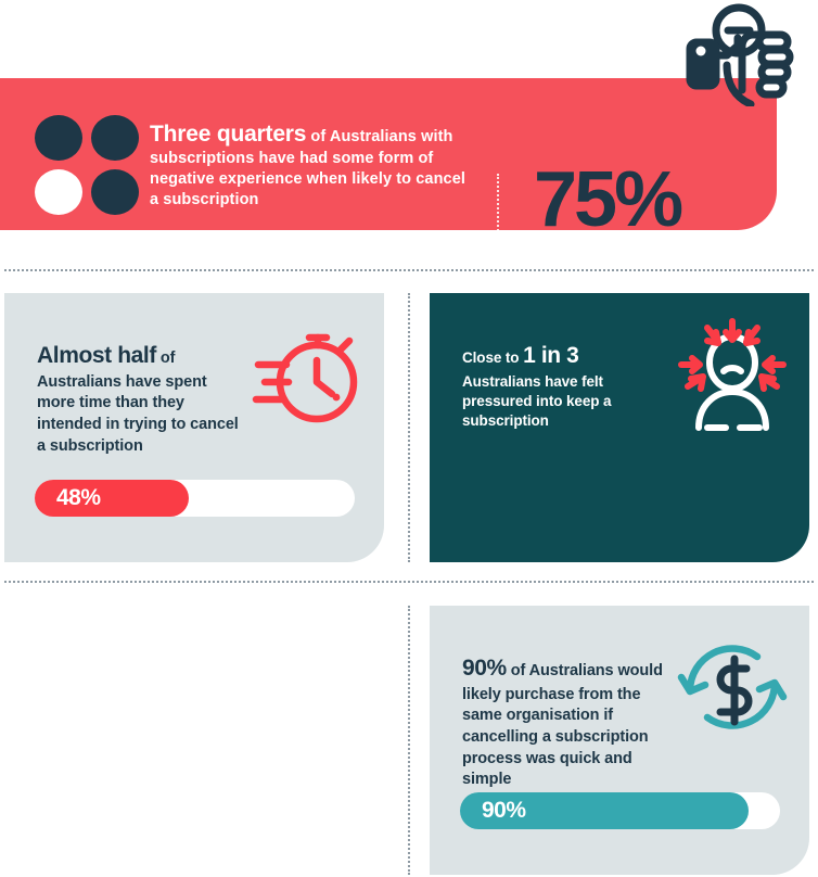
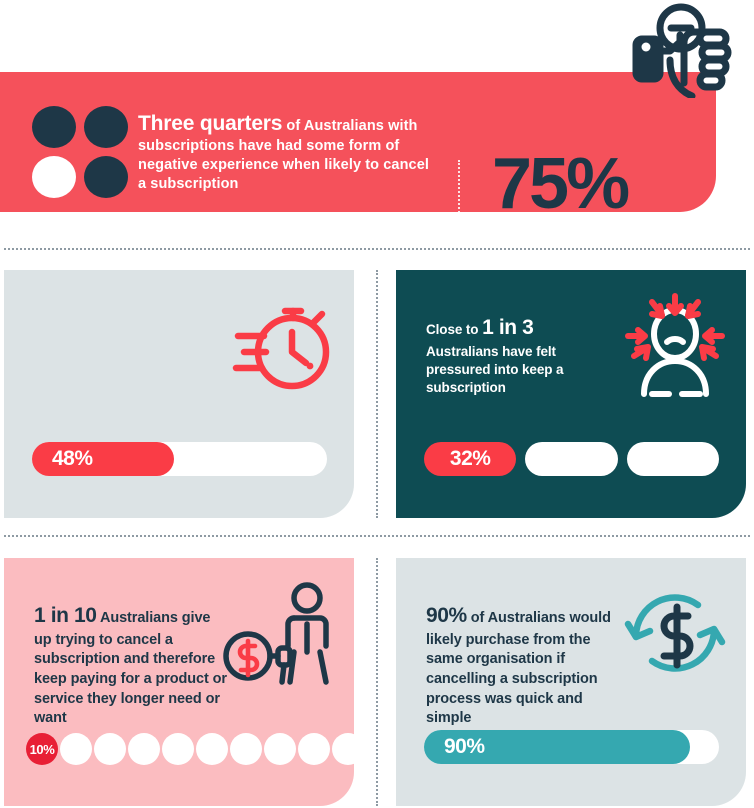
  Three quarters of Australians with subscriptions have had some form of negative experience when likely to cancel a subscription
  75%
- Almost half of Australians have spent more time than they intended in trying to cancel a subscription
  48%
  Close to 1 in 3
  Australians have felt pressured into keep a subscription
+ 32%
+ 1 in 10 Australians give up trying to cancel a subscription and therefore keep paying for a product or service they longer need or want
+ 10%
  90% of Australians would likely purchase from the same organisation if cancelling a subscription process was quick and simple
  90%
